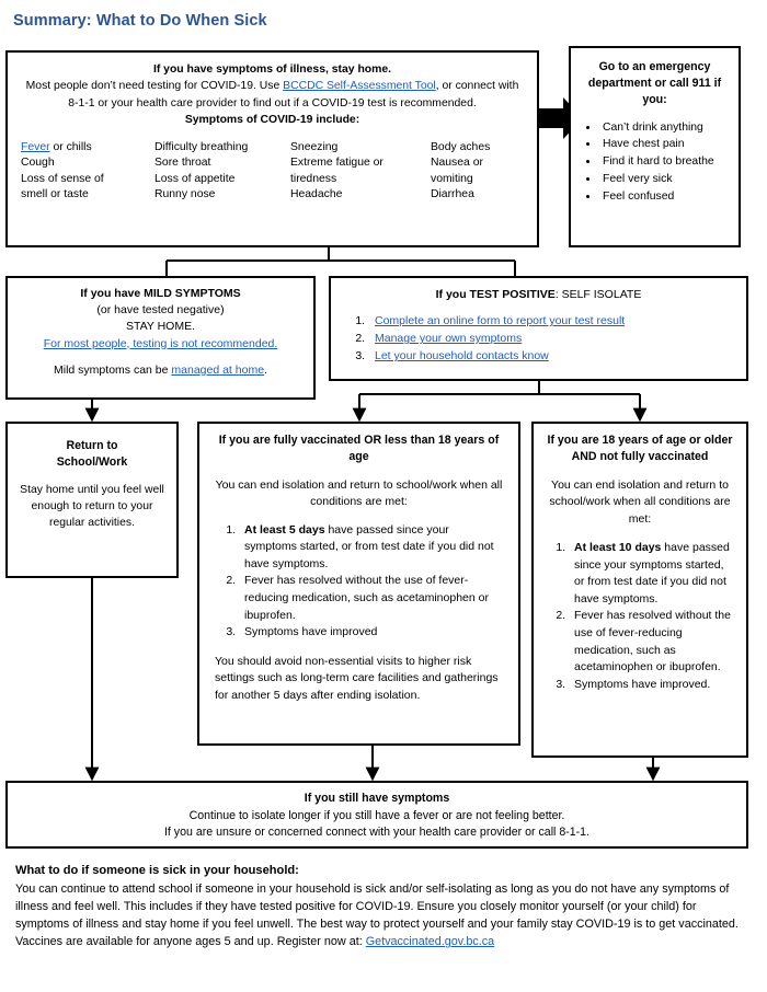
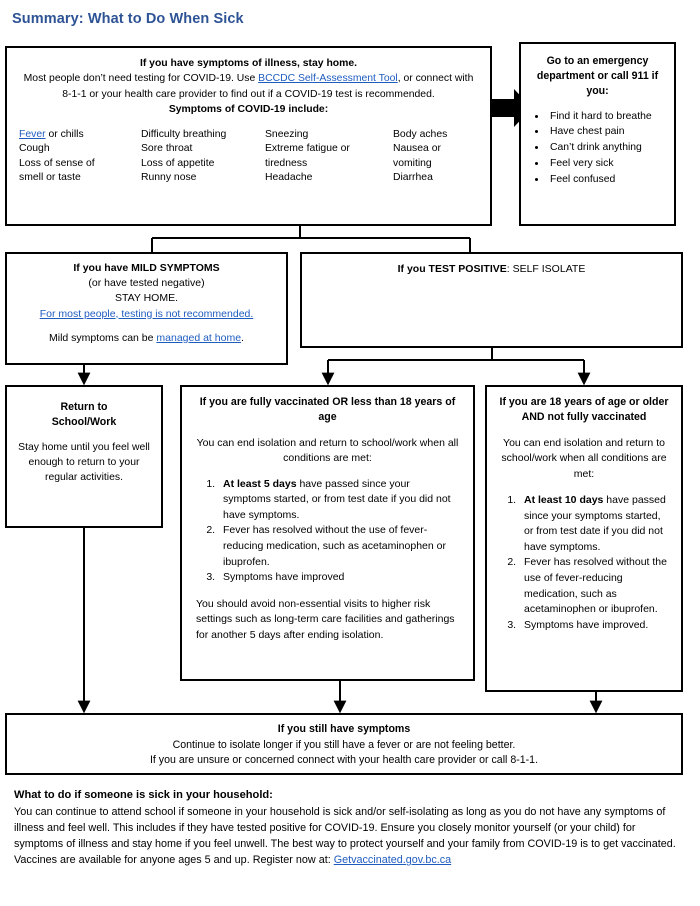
  Summary: What to Do When Sick
  If you have symptoms of illness, stay home.
  Most people don’t need testing for COVID-19. Use BCCDC Self-Assessment Tool, or connect with 8-1-1 or your health care provider to find out if a COVID-19 test is recommended.
  Symptoms of COVID-19 include:
  Fever or chills
  Cough
  Loss of sense of
  smell or taste
  Difficulty breathing
  Sore throat
  Loss of appetite
  Runny nose
  Sneezing
  Extreme fatigue or
  tiredness
  Headache
  Body aches
  Nausea or
  vomiting
  Diarrhea
  Go to an emergency department or call 911 if you:
- Can’t drink anything
+ Find it hard to breathe
  Have chest pain
- Find it hard to breathe
+ Can’t drink anything
  Feel very sick
  Feel confused
  If you have MILD SYMPTOMS
  (or have tested negative)
  STAY HOME.
  For most people, testing is not recommended. Mild symptoms can be managed at home.
  If you TEST POSITIVE: SELF ISOLATE
- Complete an online form to report your test result
- Manage your own symptoms
- Let your household contacts know
  Return to
  School/Work
  Stay home until you feel well enough to return to your regular activities.
  If you are fully vaccinated OR less than 18 years of age
  You can end isolation and return to school/work when all conditions are met:
  At least 5 days have passed since your symptoms started, or from test date if you did not have symptoms.
  Fever has resolved without the use of fever-reducing medication, such as acetaminophen or ibuprofen.
  Symptoms have improved
  You should avoid non-essential visits to higher risk settings such as long-term care facilities and gatherings for another 5 days after ending isolation.
  If you are 18 years of age or older AND not fully vaccinated
  You can end isolation and return to school/work when all conditions are met:
  At least 10 days have passed since your symptoms started, or from test date if you did not have symptoms.
  Fever has resolved without the use of fever-reducing medication, such as acetaminophen or ibuprofen.
  Symptoms have improved.
  If you still have symptoms
  Continue to isolate longer if you still have a fever or are not feeling better.
  If you are unsure or concerned connect with your health care provider or call 8-1-1.
  What to do if someone is sick in your household:
- You can continue to attend school if someone in your household is sick and/or self-isolating as long as you do not have any symptoms of illness and feel well. This includes if they have tested positive for COVID-19. Ensure you closely monitor yourself (or your child) for symptoms of illness and stay home if you feel unwell. The best way to protect yourself and your family stay COVID-19 is to get vaccinated. Vaccines are available for anyone ages 5 and up. Register now at: Getvaccinated.gov.bc.ca
+ You can continue to attend school if someone in your household is sick and/or self-isolating as long as you do not have any symptoms of illness and feel well. This includes if they have tested positive for COVID-19. Ensure you closely monitor yourself (or your child) for symptoms of illness and stay home if you feel unwell. The best way to protect yourself and your family from COVID-19 is to get vaccinated. Vaccines are available for anyone ages 5 and up. Register now at: Getvaccinated.gov.bc.ca
